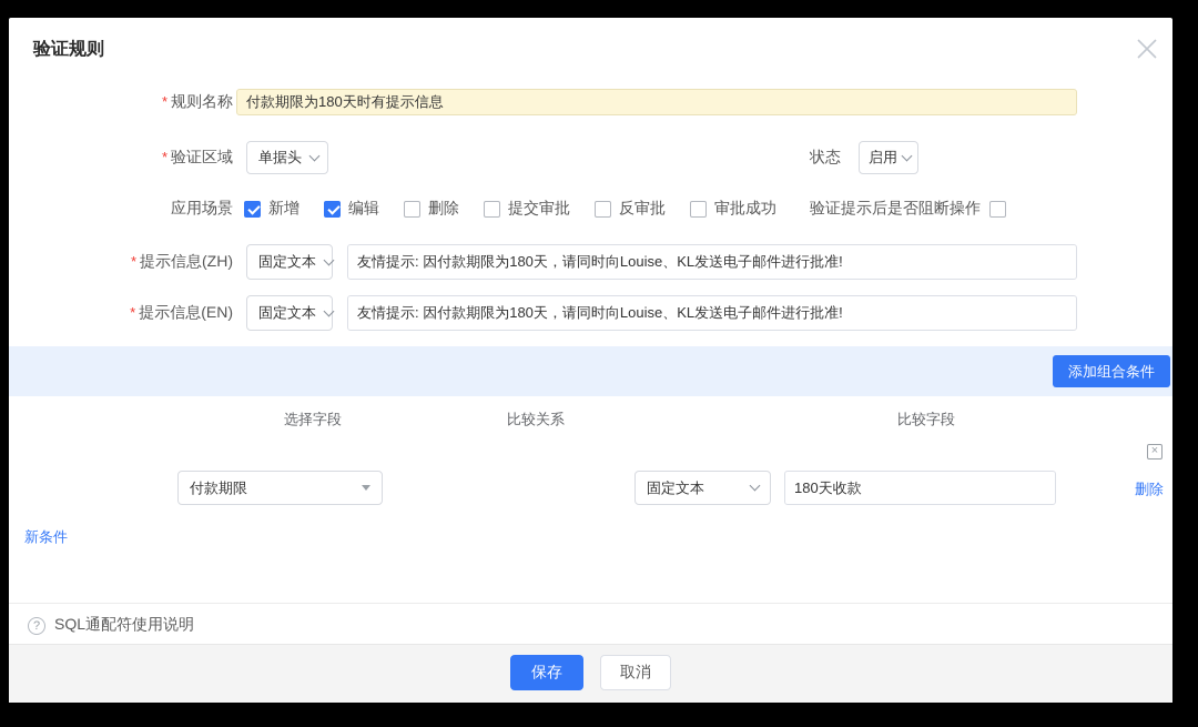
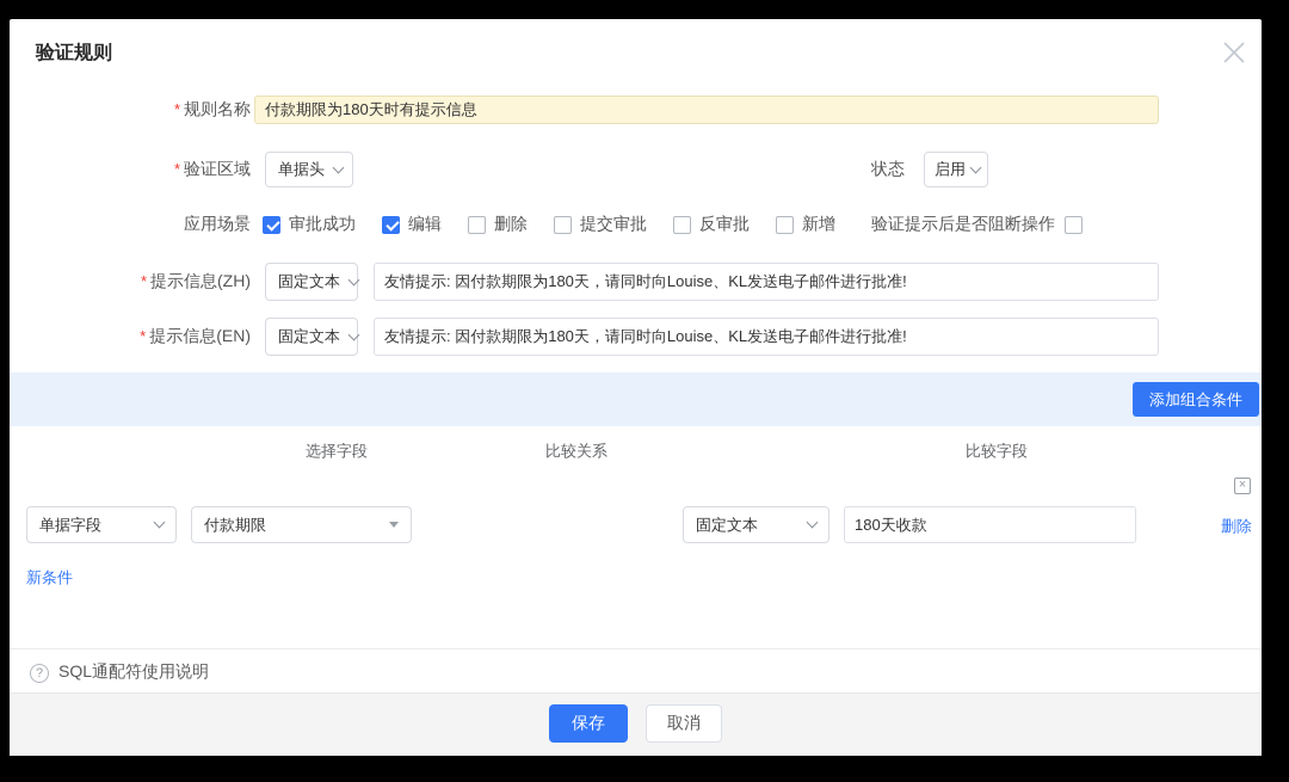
  验证规则
  规则名称
  付款期限为180天时有提示信息
  验证区域
  单据头
  状态
  启用
  应用场景
- 新增
+ 审批成功
  编辑
  删除
  提交审批
  反审批
- 审批成功
+ 新增
  验证提示后是否阻断操作
  提示信息(ZH)
  固定文本
  友情提示: 因付款期限为180天，请同时向Louise、KL发送电子邮件进行批准!
  提示信息(EN)
  固定文本
  友情提示: 因付款期限为180天，请同时向Louise、KL发送电子邮件进行批准!
  添加组合条件
  选择字段
  比较关系
  比较字段
+ 单据字段
  付款期限
  固定文本
  180天收款
  删除
  新条件
  SQL通配符使用说明
  保存
  取消
